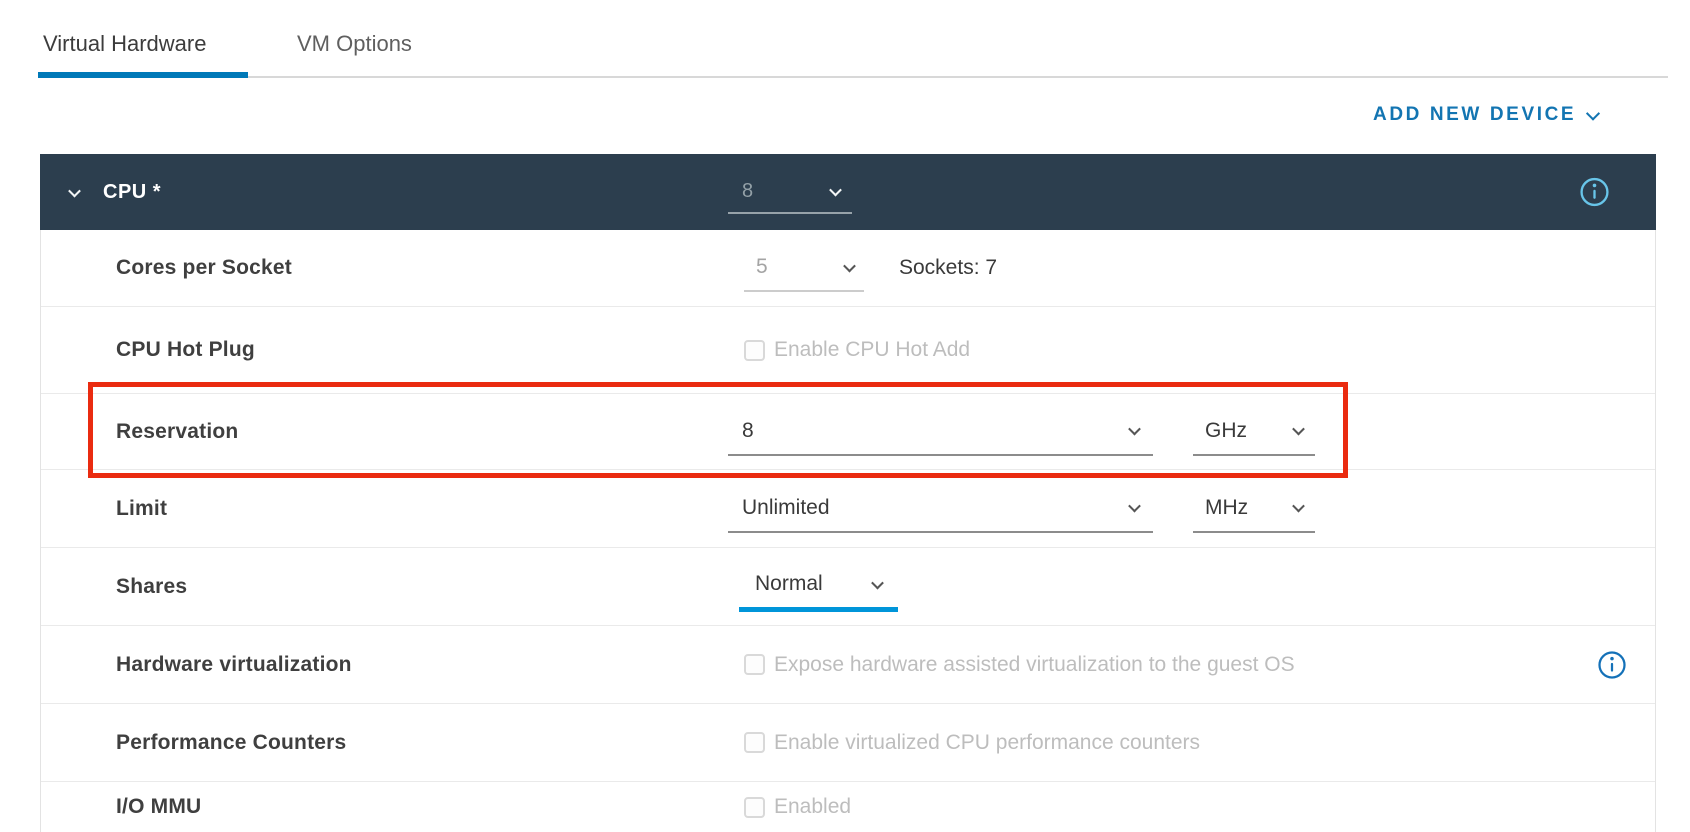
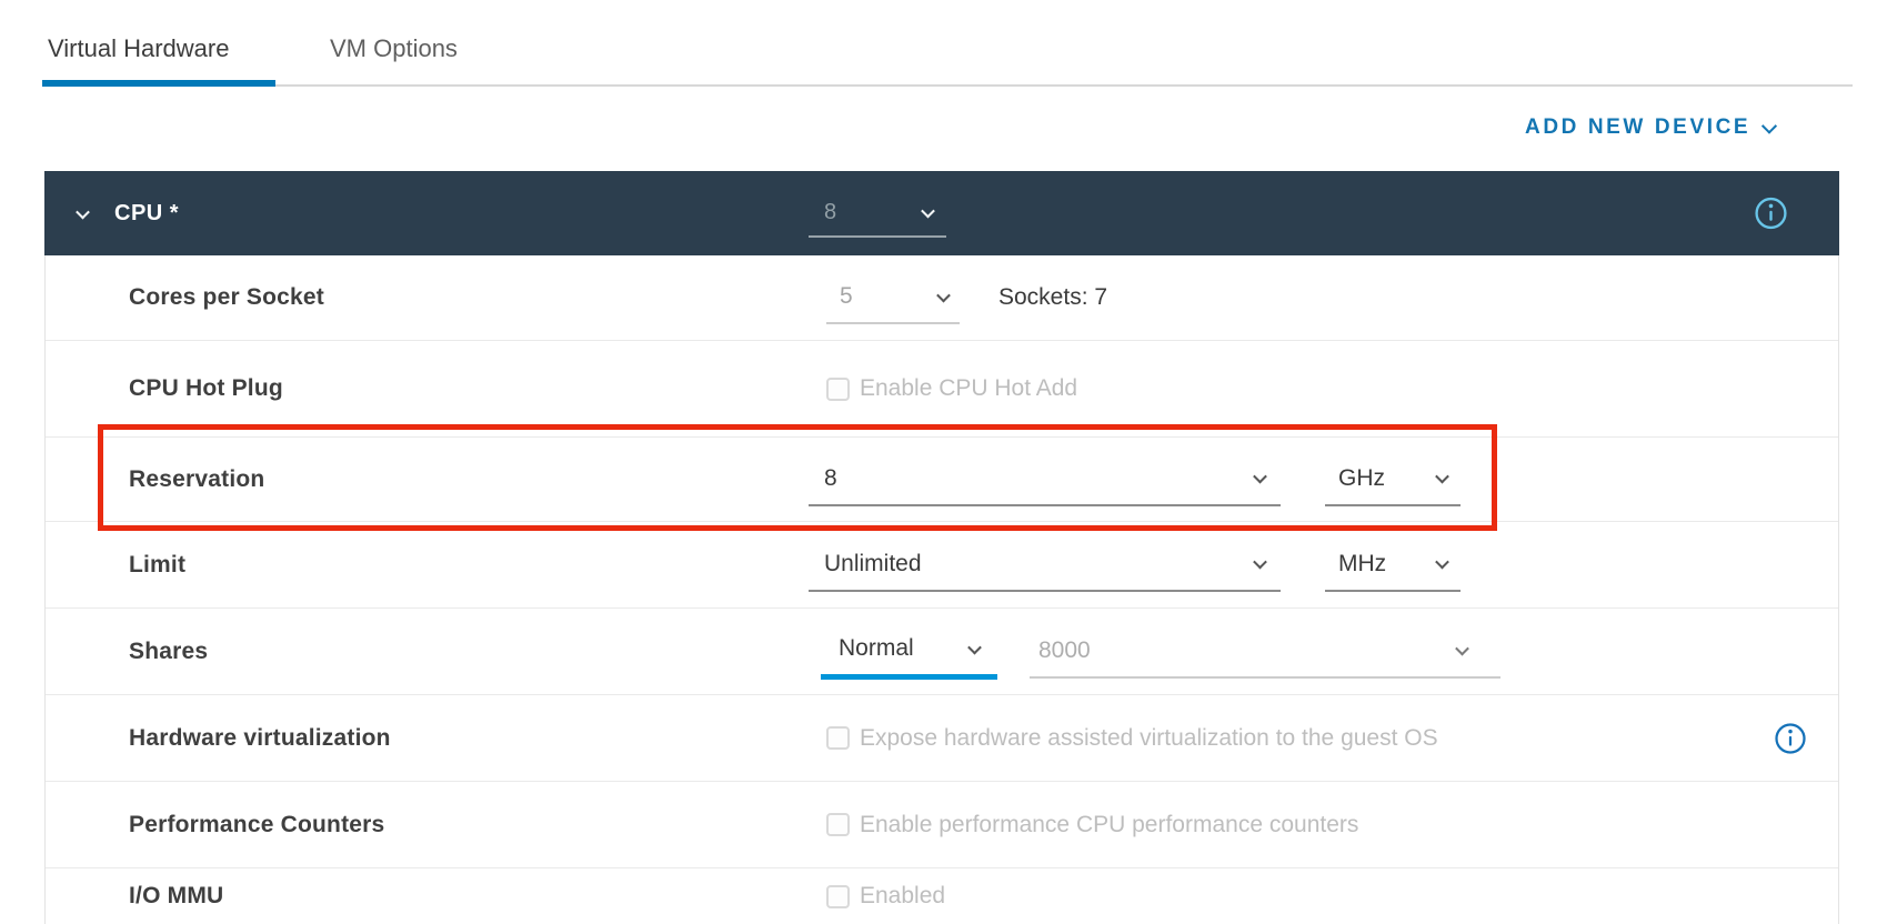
  Virtual Hardware
  VM Options
  ADD NEW DEVICE
  CPU *
  8
  Cores per Socket
  5
  Sockets: 7
  CPU Hot Plug
  Enable CPU Hot Add
  Reservation
  8
  GHz
  Limit
  Unlimited
  MHz
  Shares
  Normal
+ 8000
  Hardware virtualization
  Expose hardware assisted virtualization to the guest OS
  Performance Counters
- Enable virtualized CPU performance counters
+ Enable performance CPU performance counters
  I/O MMU
  Enabled
